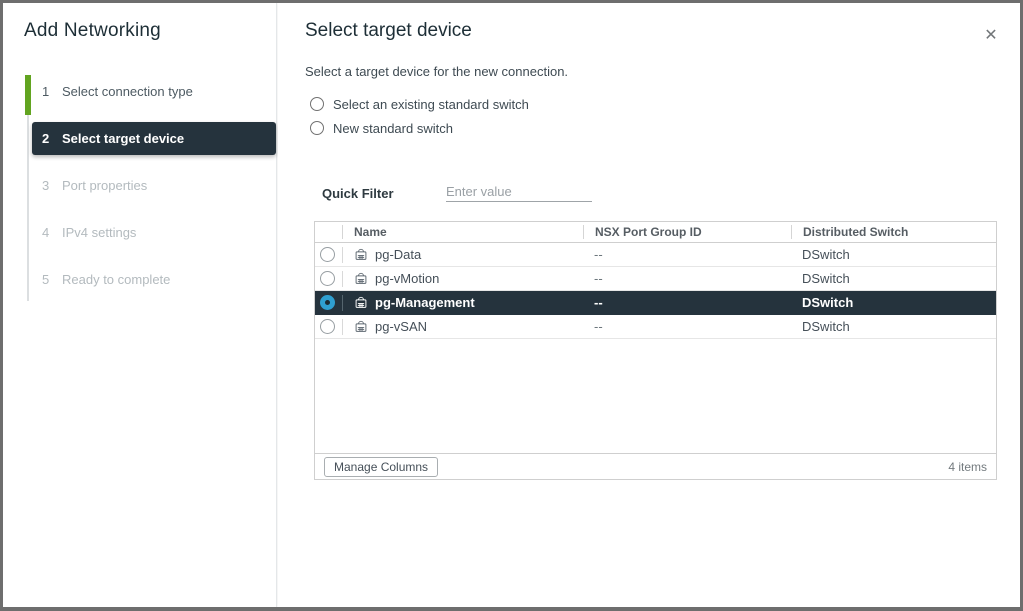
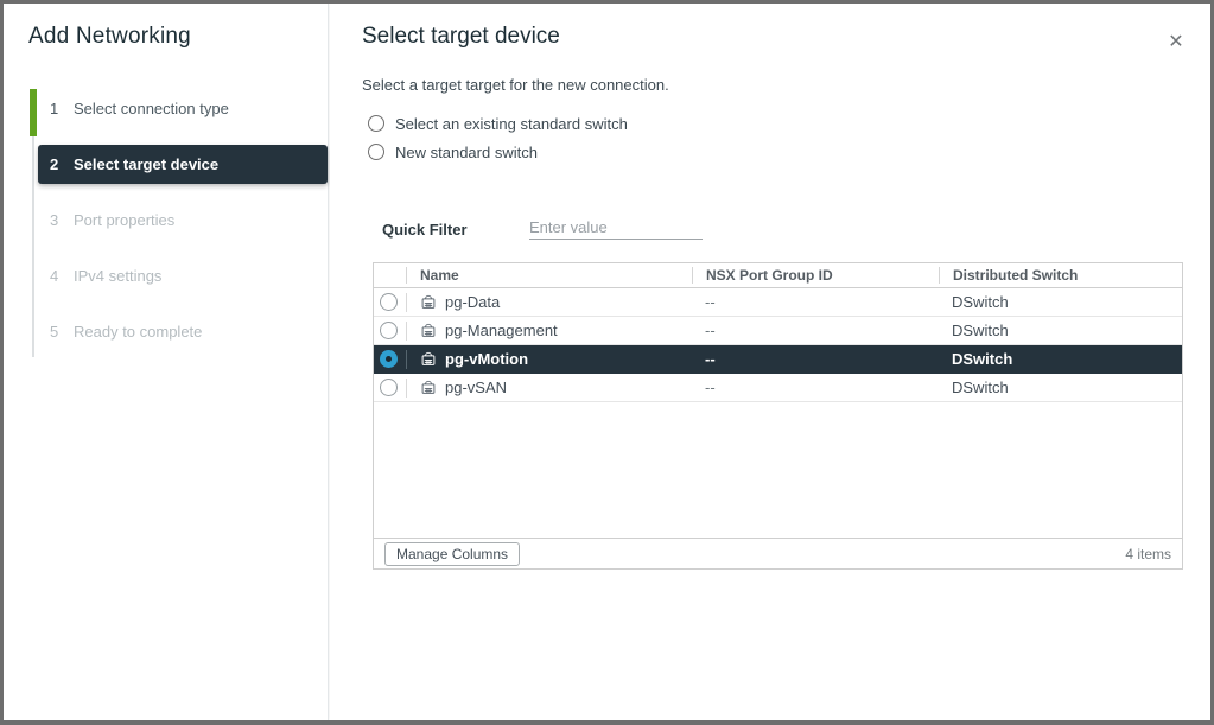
  Add Networking
  1
  Select connection type
  2
  Select target device
  3
  Port properties
  4
  IPv4 settings
  5
  Ready to complete
  Select target device
  ✕
- Select a target device for the new connection.
+ Select a target target for the new connection.
  Select an existing standard switch
  New standard switch
  Quick Filter
  Enter value
  Name
  NSX Port Group ID
  Distributed Switch
  pg-Data
  --
  DSwitch
- pg-vMotion
+ pg-Management
  --
  DSwitch
- pg-Management
+ pg-vMotion
  --
  DSwitch
  pg-vSAN
  --
  DSwitch
  Manage Columns
  4 items
